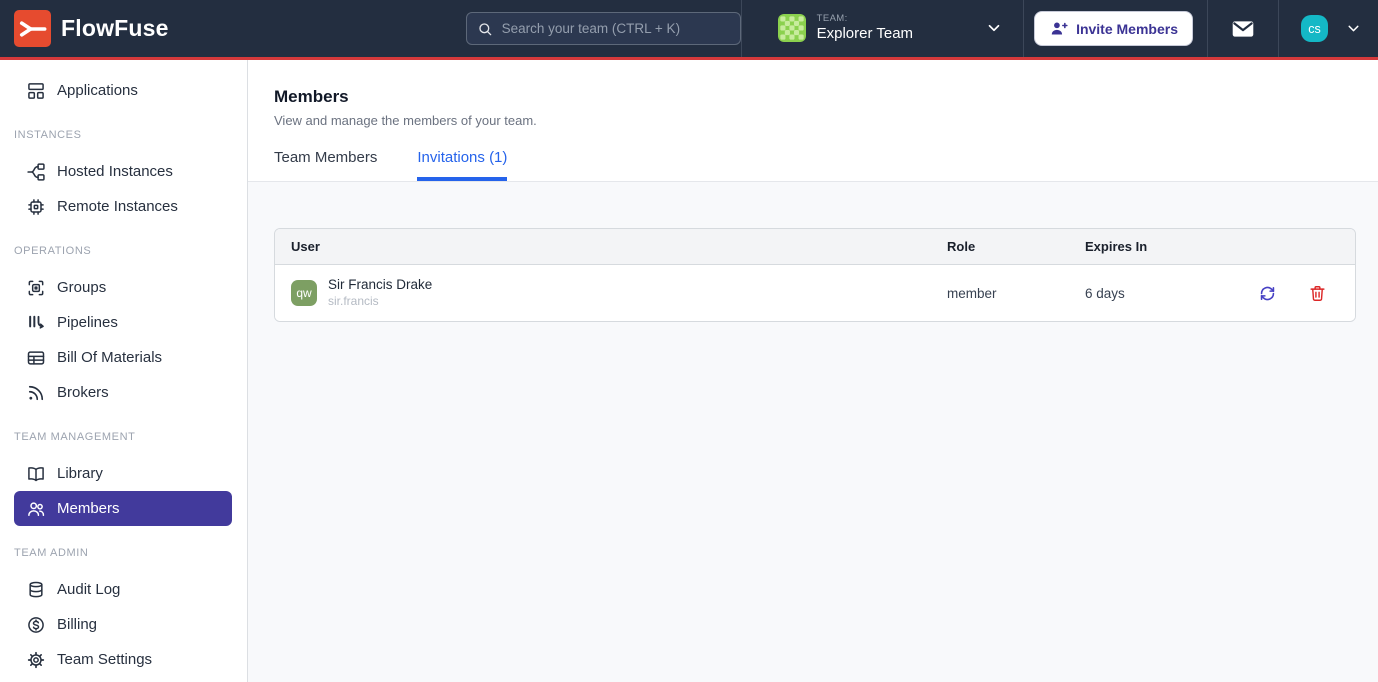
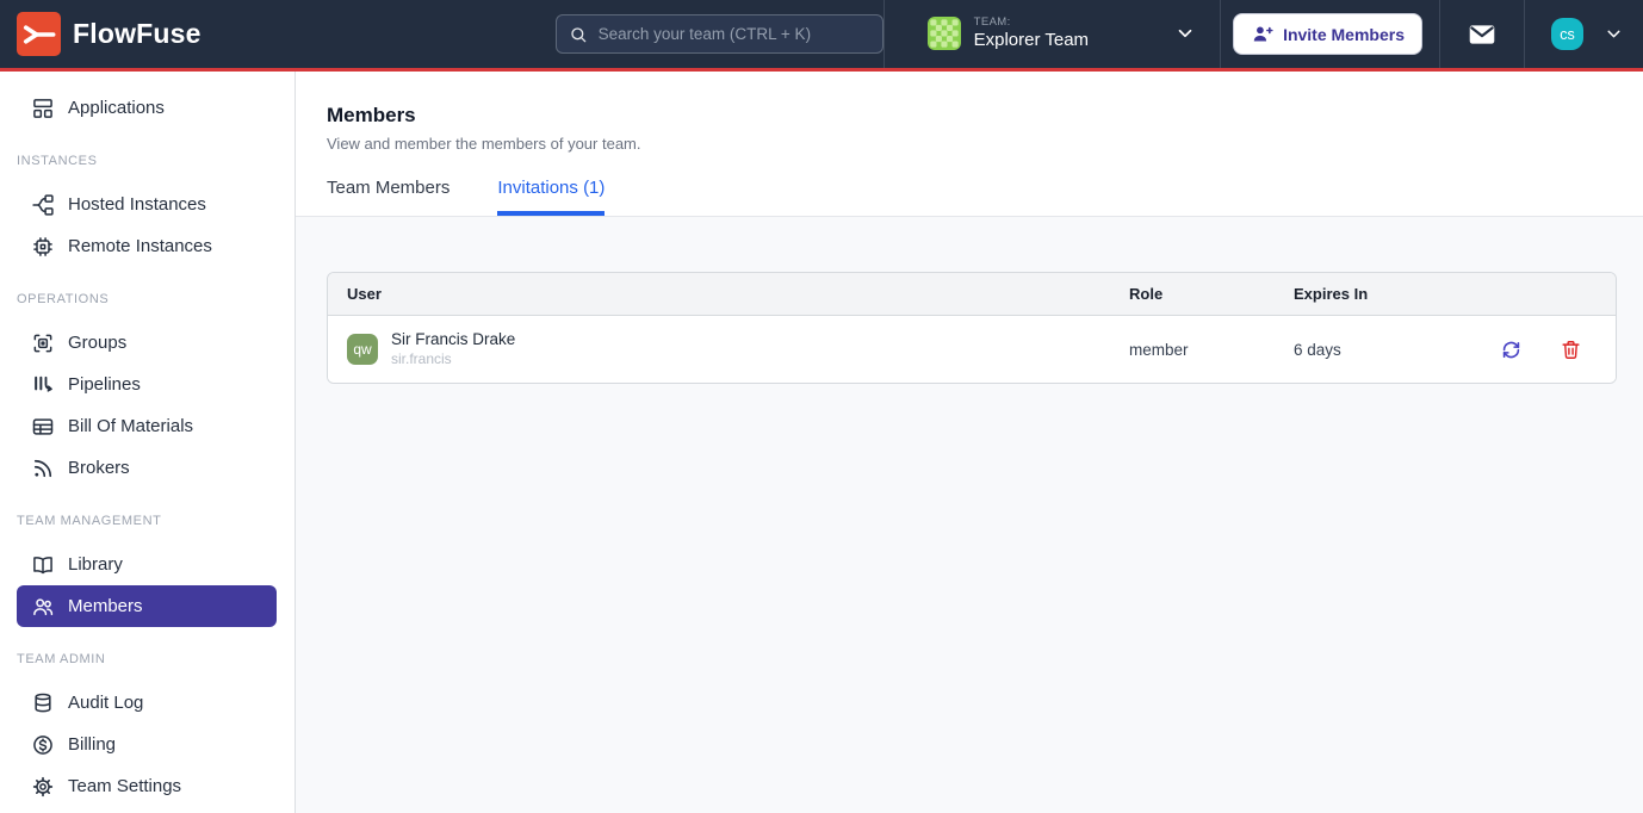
  FlowFuse
  Search your team (CTRL + K)
  TEAM:
  Explorer Team
  Invite Members
  cs
  Applications
  INSTANCES
  Hosted Instances
  Remote Instances
  OPERATIONS
  Groups
  Pipelines
  Bill Of Materials
  Brokers
  TEAM MANAGEMENT
  Library
  Members
  TEAM ADMIN
  Audit Log
  Billing
  Team Settings
  Members
- View and manage the members of your team.
+ View and member the members of your team.
  Team Members
  Invitations (1)
  User
  Role
  Expires In
  qw
  Sir Francis Drake
  sir.francis
  member
  6 days
